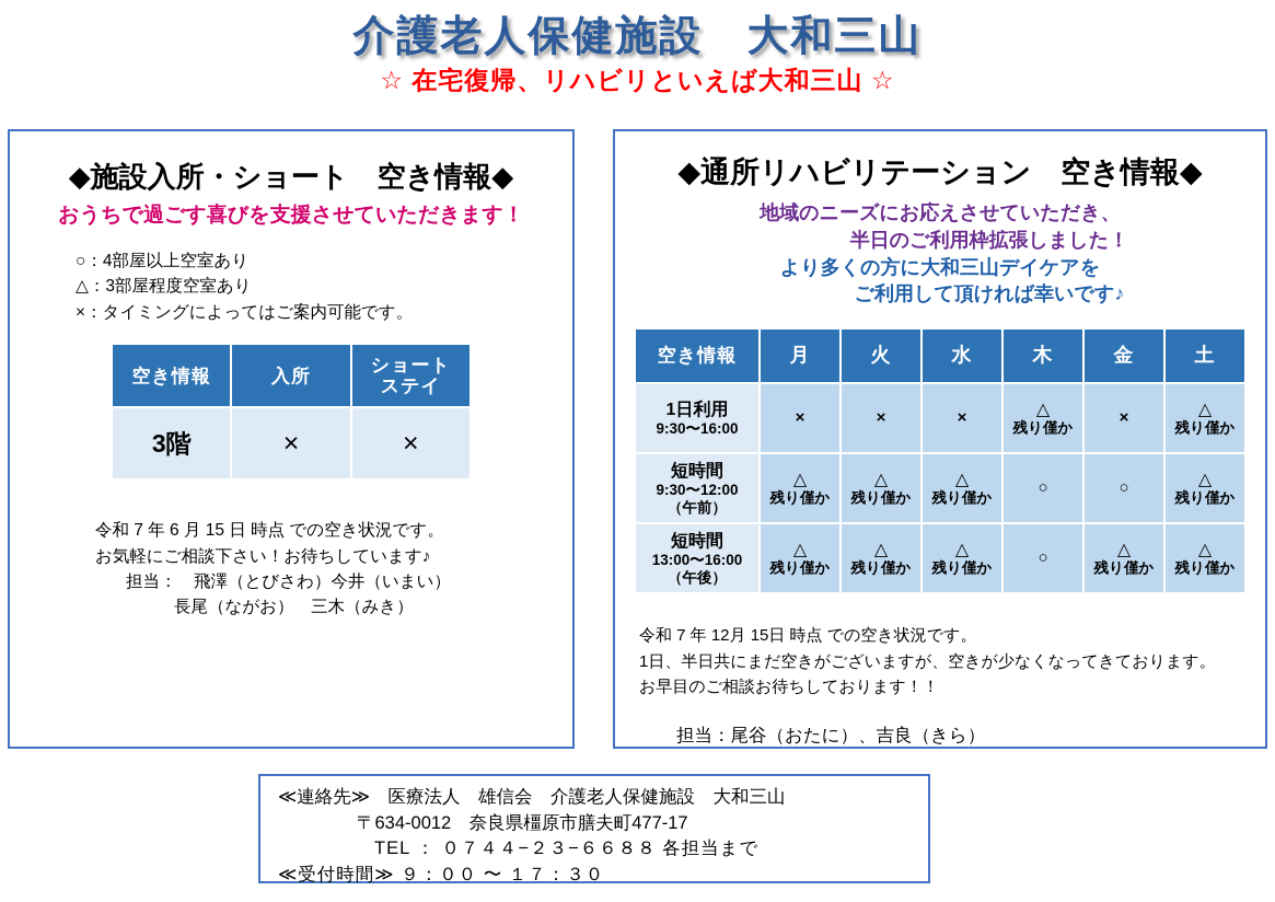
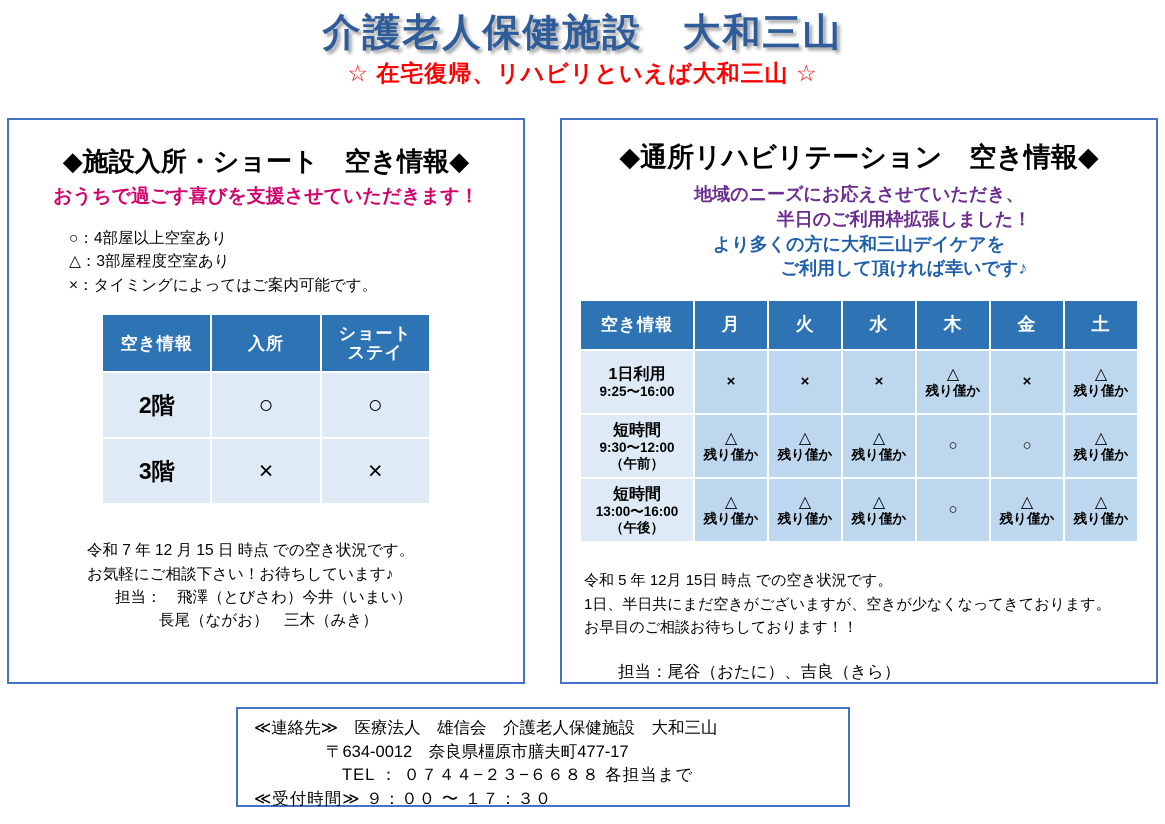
  介護老人保健施設 大和三山
  ☆ 在宅復帰、リハビリといえば大和三山 ☆
  ◆施設入所・ショート 空き情報◆
  おうちで過ごす喜びを支援させていただきます！
  ○：4部屋以上空室あり
  △：3部屋程度空室あり
  ×：タイミングによってはご案内可能です。
  空き情報	入所	ショート ステイ
+ 2階	○	○
  3階	×	×
- 令和 7 年 6 月 15 日 時点 での空き状況です。
+ 令和 7 年 12 月 15 日 時点 での空き状況です。
  お気軽にご相談下さい！お待ちしています♪
  担当： 飛澤（とびさわ）今井（いまい）
  長尾（ながお） 三木（みき）
  ◆通所リハビリテーション 空き情報◆
  地域のニーズにお応えさせていただき、
  半日のご利用枠拡張しました！
  より多くの方に大和三山デイケアを
  ご利用して頂ければ幸いです♪
  空き情報	月	火	水	木	金	土
- 1日利用 9:30〜16:00	×	×	×	△ 残り僅か	×	△ 残り僅か
+ 1日利用 9:25〜16:00	×	×	×	△ 残り僅か	×	△ 残り僅か
  短時間 9:30〜12:00 （午前）	△ 残り僅か	△ 残り僅か	△ 残り僅か	○	○	△ 残り僅か
  短時間 13:00〜16:00 （午後）	△ 残り僅か	△ 残り僅か	△ 残り僅か	○	△ 残り僅か	△ 残り僅か
- 令和 7 年 12月 15日 時点 での空き状況です。
+ 令和 5 年 12月 15日 時点 での空き状況です。
  1日、半日共にまだ空きがございますが、空きが少なくなってきております。
  お早目のご相談お待ちしております！！
  担当：尾谷（おたに）、吉良（きら）
  ≪連絡先≫ 医療法人 雄信会 介護老人保健施設 大和三山
  〒634-0012 奈良県橿原市膳夫町477-17
  TEL ： ０７４４−２３−６６８８ 各担当まで
  ≪受付時間≫ ９：００ 〜 １７：３０
